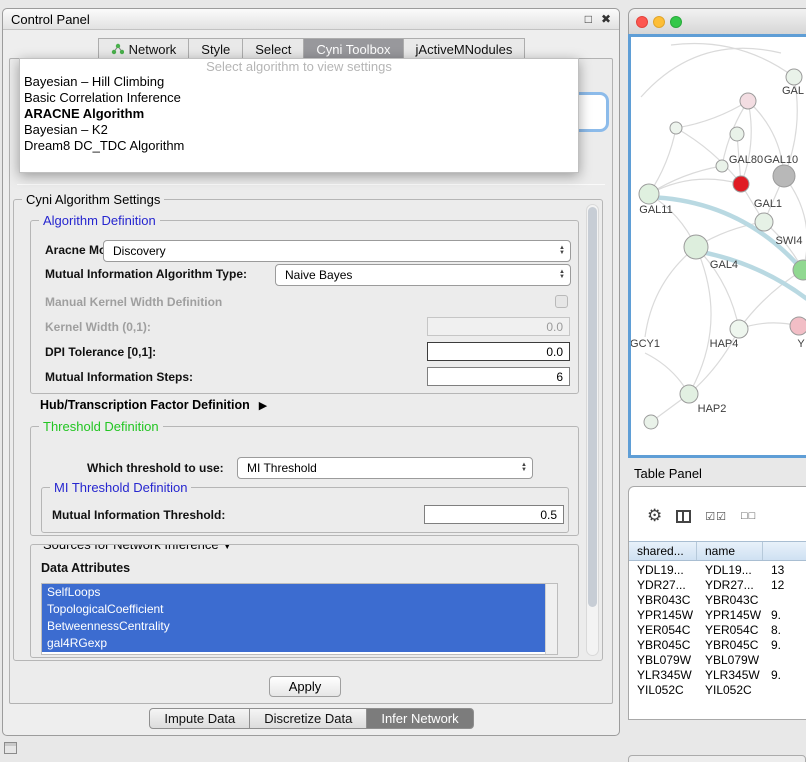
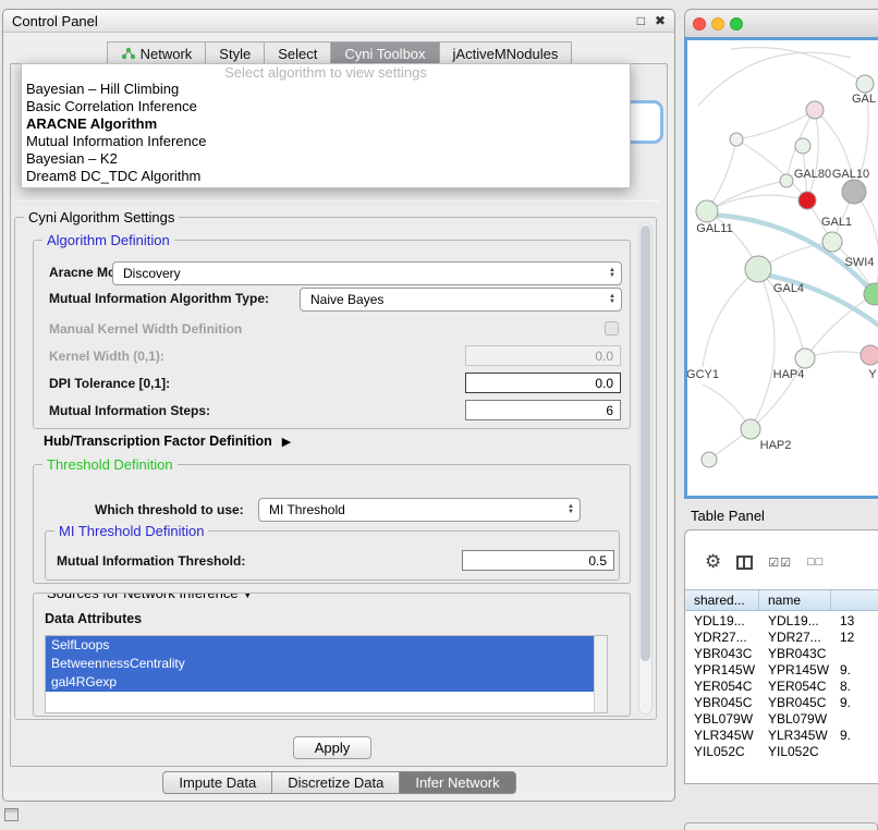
  Control Panel
  □
  ✖
  Network
  Style
  Select
  Cyni Toolbox
  jActiveMNodules
  Select algorithm to view settings
  Bayesian – Hill Climbing
  Basic Correlation Inference
  ARACNE Algorithm
+ Mutual Information Inference
  Bayesian – K2
  Dream8 DC_TDC Algorithm
  Cyni Algorithm Settings
  Algorithm Definition
  Discovery
  Mutual Information Algorithm Type:
  Naive Bayes
  Manual Kernel Width Definition
  Kernel Width (0,1):
  0.0
  DPI Tolerance [0,1]:
  0.0
  Mutual Information Steps:
  6
  Hub/Transcription Factor Definition
  ▶
  Threshold Definition
  Which threshold to use:
  MI Threshold
  MI Threshold Definition
  Mutual Information Threshold:
  0.5
  Sources for Network Inference ▼
  Data Attributes
  SelfLoops
- TopologicalCoefficient
  BetweennessCentrality
  gal4RGexp
  Apply
  Impute Data
  Discretize Data
  Infer Network
  GAL80
  GAL10
  GAL11
  GAL1
  SWI4
  GAL4
  GCY1
  HAP4
  HAP2
  GAL
  Y
  Table Panel
  ⚙
  ☑☑
  □□
  shared...
  name
  YDL19...
  YDL19...
  13
  YDR27...
  YDR27...
  12
  YBR043C
  YBR043C
  YPR145W
  YPR145W
  9.
  YER054C
  YER054C
  8.
  YBR045C
  YBR045C
  9.
  YBL079W
  YBL079W
  YLR345W
  YLR345W
  9.
  YIL052C
  YIL052C
